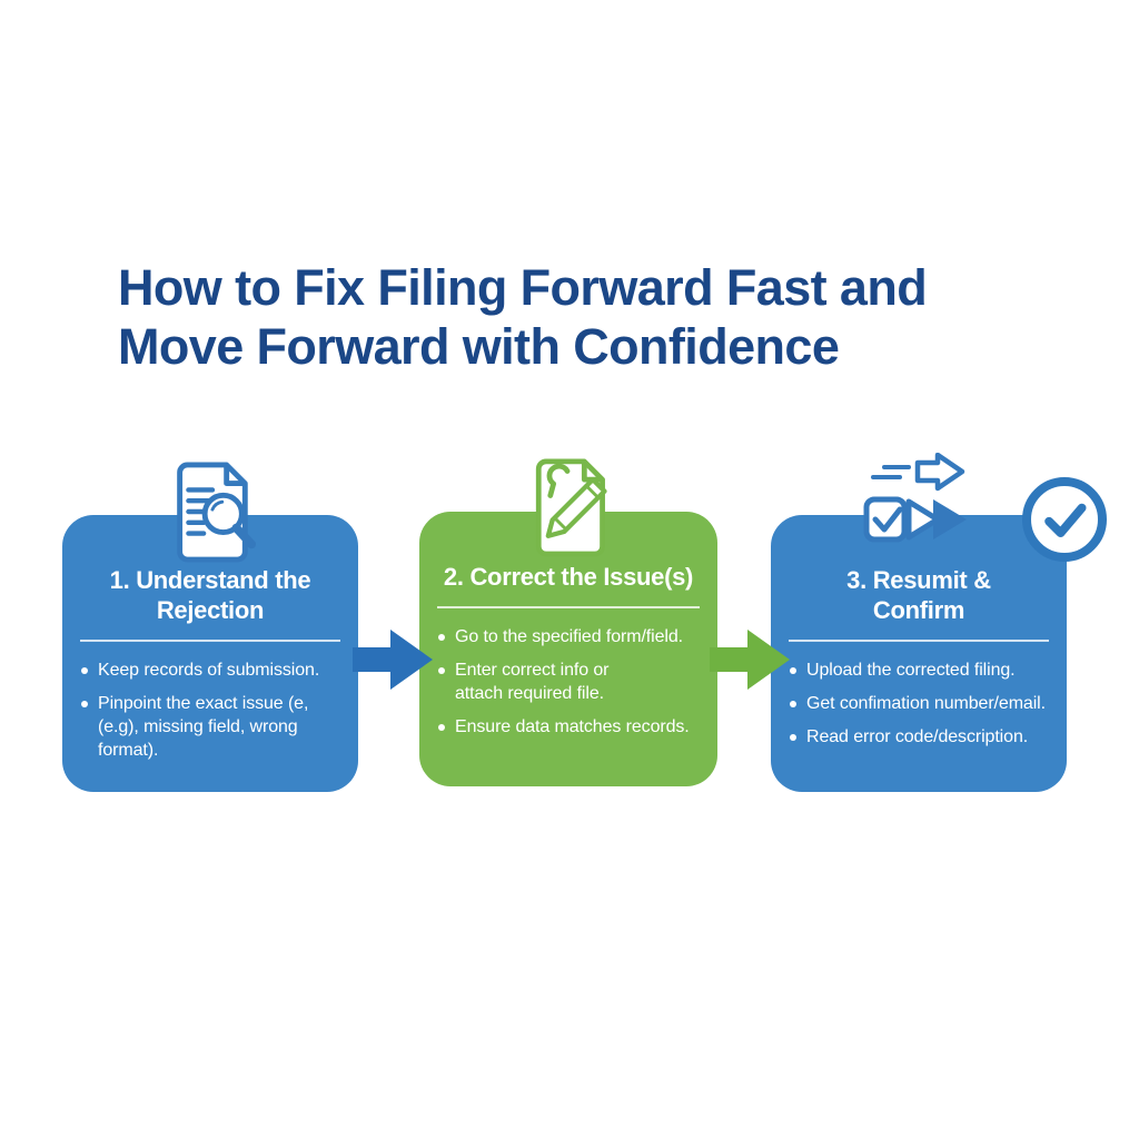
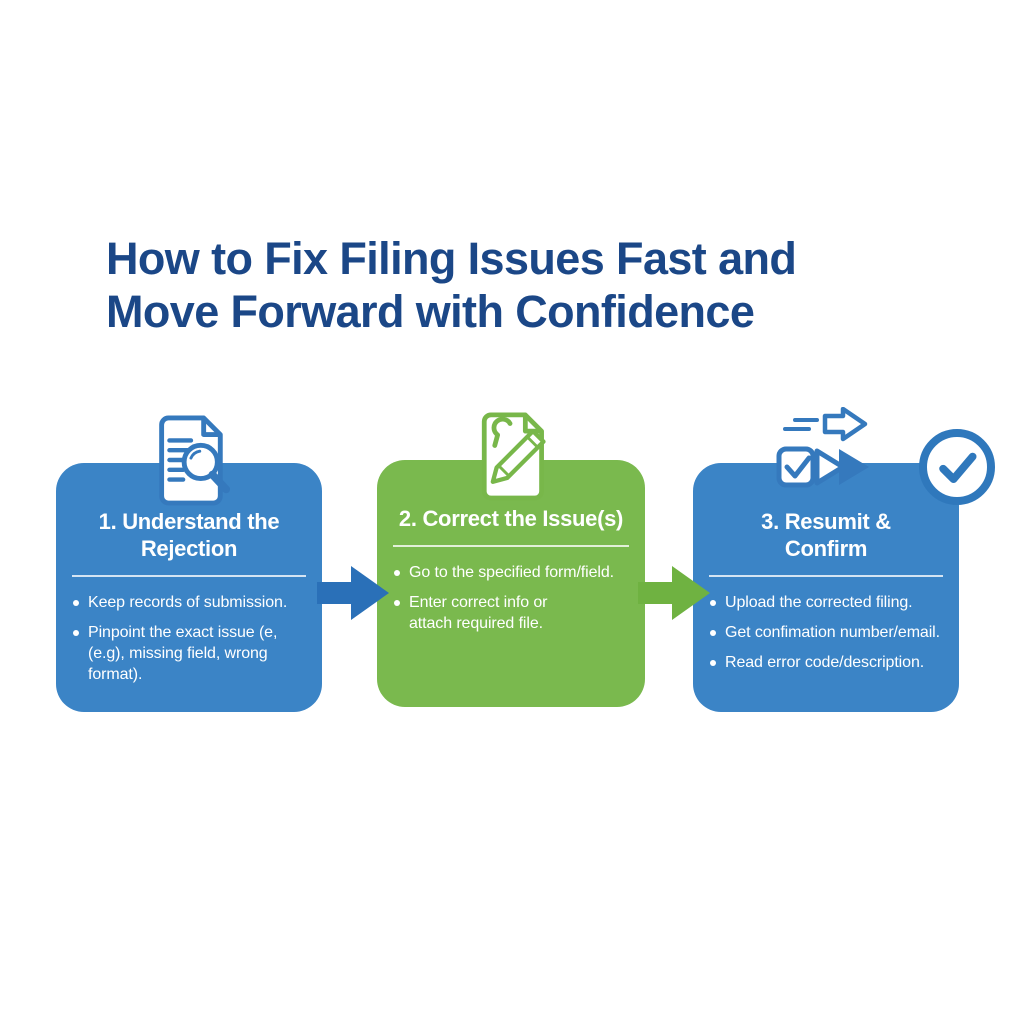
- How to Fix Filing Forward Fast and
+ How to Fix Filing Issues Fast and
  Move Forward with Confidence
  1. Understand the
  Rejection
  Keep records of submission.
  Pinpoint the exact issue (e,
  (e.g), missing field, wrong
  format).
  2. Correct the Issue(s)
  Go to the specified form/field.
  Enter correct info or
  attach required file.
- Ensure data matches records.
  3. Resumit &
  Confirm
  Upload the corrected filing.
  Get confimation number/email.
  Read error code/description.
